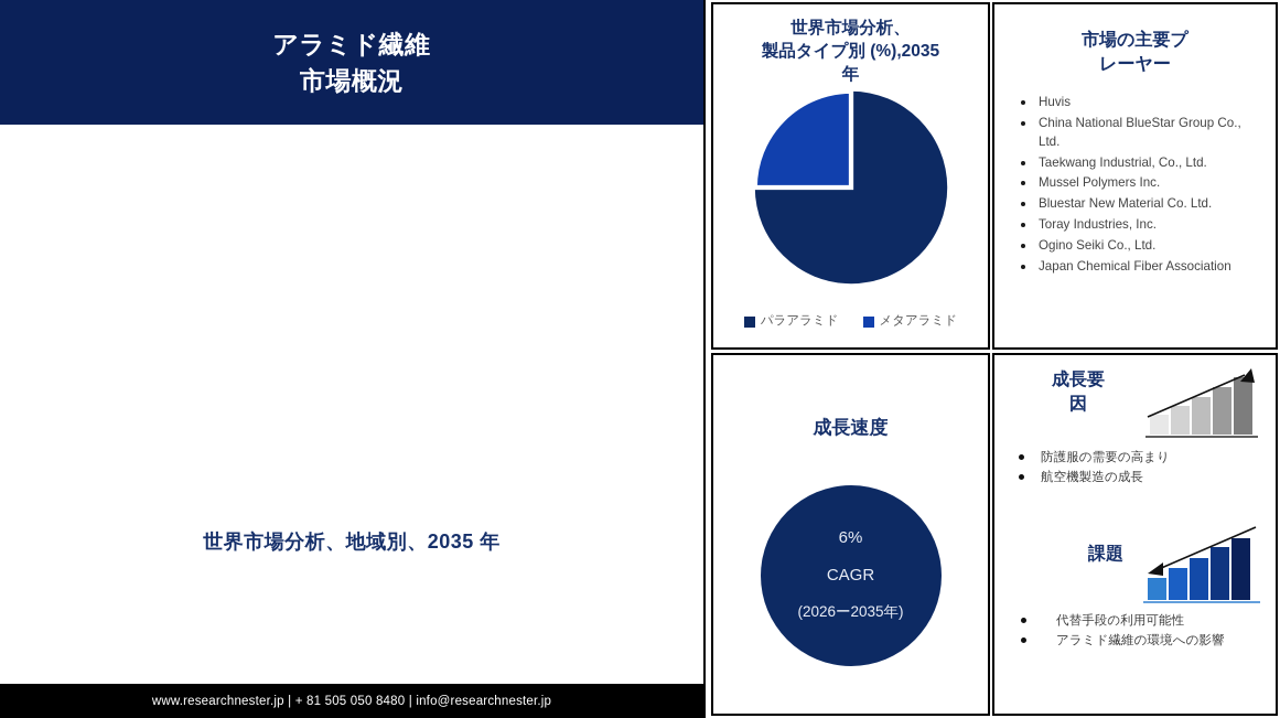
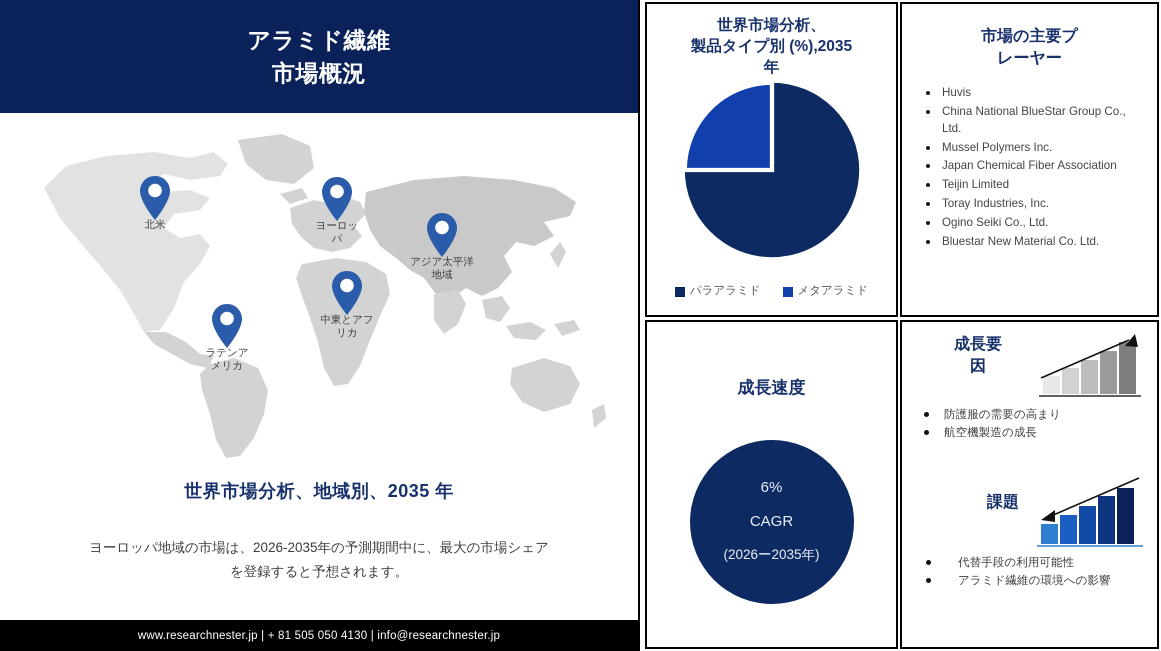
  アラミド繊維
  市場概況
+ 北米
+ ヨーロッパ
+ アジア太平洋地域
+ 中東とアフリカ
+ ラテンアメリカ
  世界市場分析、地域別、2035 年
+ ヨーロッパ地域の市場は、2026-2035年の予測期間中に、最大の市場シェアを登録すると予想されます。
- www.researchnester.jp | + 81 505 050 8480 | info@researchnester.jp
+ www.researchnester.jp | + 81 505 050 4130 | info@researchnester.jp
  世界市場分析、
  製品タイプ別 (%),2035
  年
  パラアラミド
  メタアラミド
  市場の主要プ
  レーヤー
  Huvis
  China National BlueStar Group Co., Ltd.
- Taekwang Industrial, Co., Ltd.
  Mussel Polymers Inc.
- Bluestar New Material Co. Ltd.
+ Japan Chemical Fiber Association
+ Teijin Limited
  Toray Industries, Inc.
  Ogino Seiki Co., Ltd.
- Japan Chemical Fiber Association
+ Bluestar New Material Co. Ltd.
  成長速度
  6%
  CAGR
  (2026ー2035年)
  成長要
  因
  防護服の需要の高まり
  航空機製造の成長
  課題
  代替手段の利用可能性
  アラミド繊維の環境への影響
